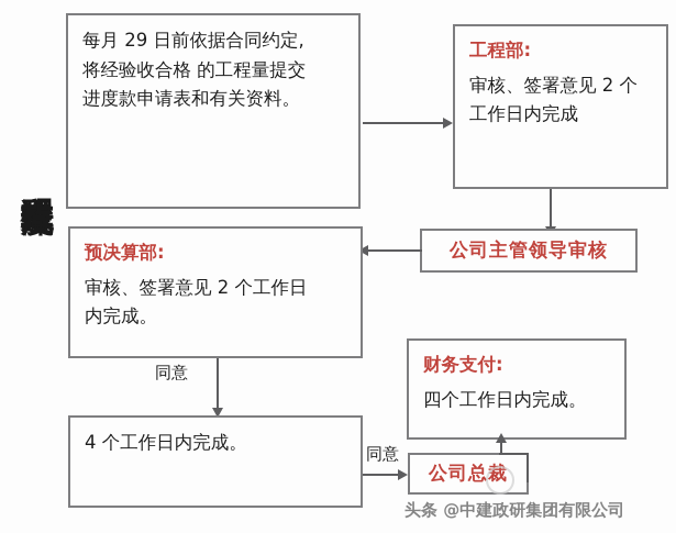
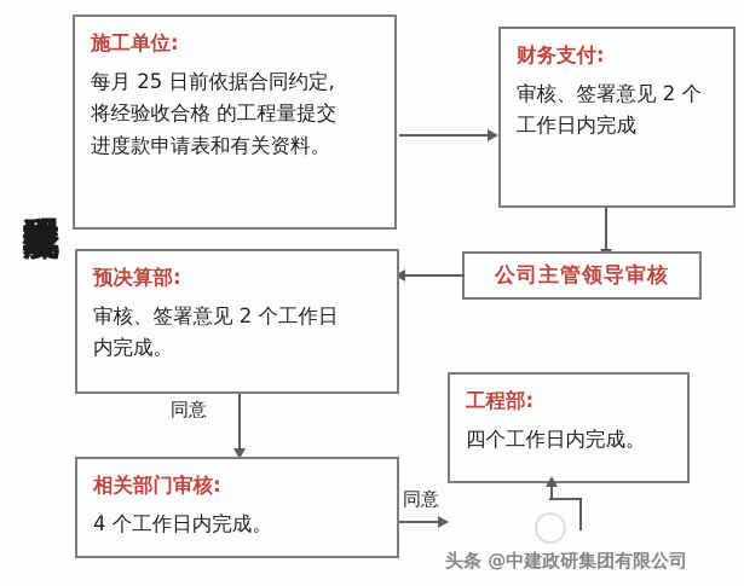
+ 施工单位:
- 每月 29 日前依据合同约定,
+ 每月 25 日前依据合同约定,
  将经验收合格 的工程量提交
  进度款申请表和有关资料。
- 工程部:
+ 财务支付:
  审核、签署意见 2 个
  工作日内完成
  公司主管领导审核
  预决算部:
  审核、签署意见 2 个工作日
  内完成。
  同意
- 财务支付:
+ 工程部:
  四个工作日内完成。
+ 相关部门审核:
  4 个工作日内完成。
  同意
- 公司总裁
  头条 @中建政研集团有限公司
